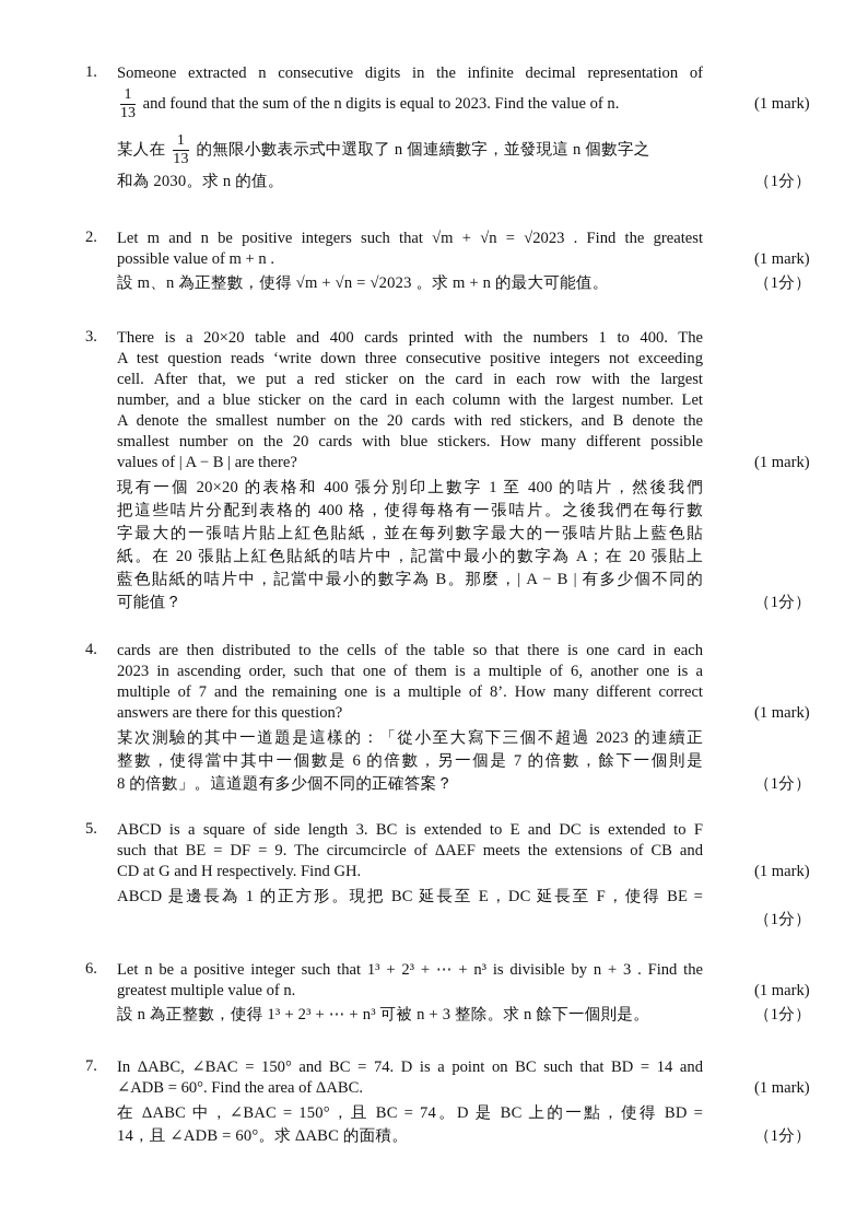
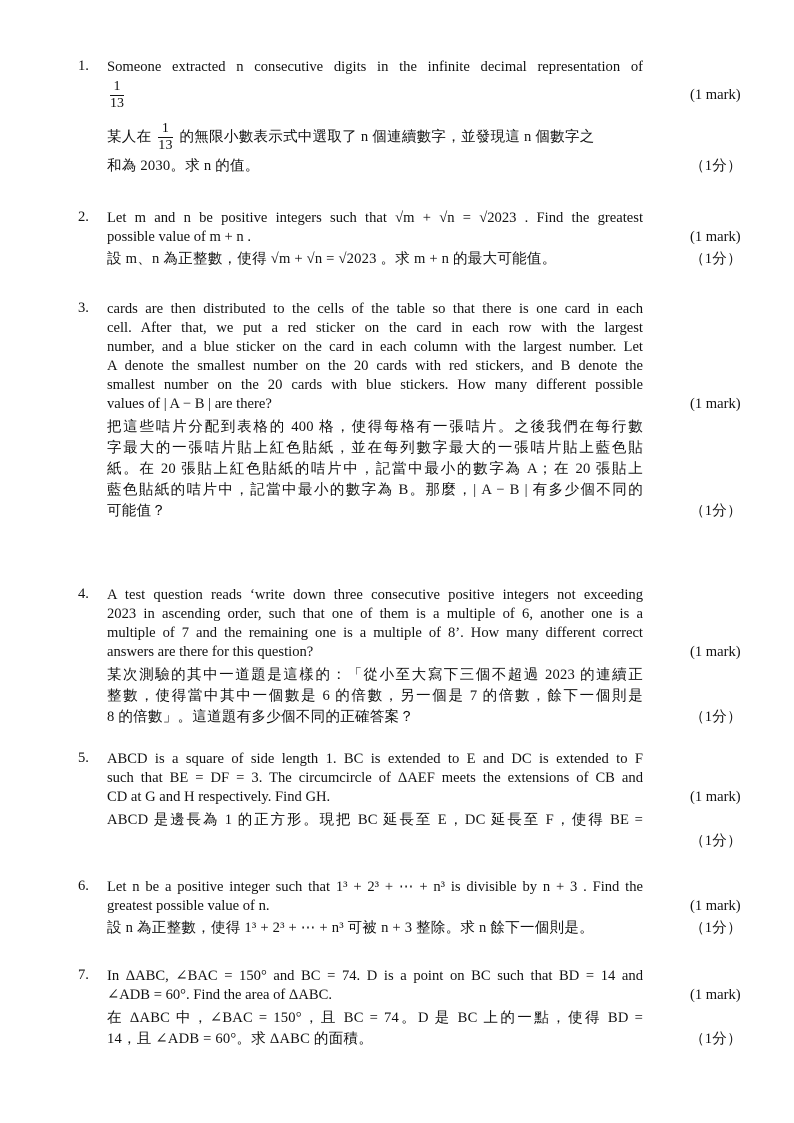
  1.
  Someone extracted n consecutive digits in the infinite decimal representation of
  1
  13
- and found that the sum of the n digits is equal to 2023. Find the value of n.
  (1 mark)
  某人在
  1
  13
  的無限小數表示式中選取了 n 個連續數字，並發現這 n 個數字之
  和為 2030。求 n 的值。
  （1分）
  2.
  Let m and n be positive integers such that √m + √n = √2023 . Find the greatest
  possible value of m + n .
  (1 mark)
  設 m、n 為正整數，使得 √m + √n = √2023 。求 m + n 的最大可能值。
  （1分）
  3.
- There is a 20×20 table and 400 cards printed with the numbers 1 to 400. The
- A test question reads ‘write down three consecutive positive integers not exceeding
+ cards are then distributed to the cells of the table so that there is one card in each
  cell. After that, we put a red sticker on the card in each row with the largest
  number, and a blue sticker on the card in each column with the largest number. Let
  A denote the smallest number on the 20 cards with red stickers, and B denote the
  smallest number on the 20 cards with blue stickers. How many different possible
  values of | A − B | are there?
  (1 mark)
- 現有一個 20×20 的表格和 400 張分別印上數字 1 至 400 的咭片，然後我們
  把這些咭片分配到表格的 400 格，使得每格有一張咭片。之後我們在每行數
  字最大的一張咭片貼上紅色貼紙，並在每列數字最大的一張咭片貼上藍色貼
  紙。在 20 張貼上紅色貼紙的咭片中，記當中最小的數字為 A；在 20 張貼上
  藍色貼紙的咭片中，記當中最小的數字為 B。那麼，| A − B | 有多少個不同的
  可能值？
  （1分）
  4.
- cards are then distributed to the cells of the table so that there is one card in each
+ A test question reads ‘write down three consecutive positive integers not exceeding
  2023 in ascending order, such that one of them is a multiple of 6, another one is a
  multiple of 7 and the remaining one is a multiple of 8’. How many different correct
  answers are there for this question?
  (1 mark)
  某次測驗的其中一道題是這樣的：「從小至大寫下三個不超過 2023 的連續正
  整數，使得當中其中一個數是 6 的倍數，另一個是 7 的倍數，餘下一個則是
  8 的倍數」。這道題有多少個不同的正確答案？
  （1分）
  5.
- ABCD is a square of side length 3. BC is extended to E and DC is extended to F
+ ABCD is a square of side length 1. BC is extended to E and DC is extended to F
- such that BE = DF = 9. The circumcircle of ΔAEF meets the extensions of CB and
+ such that BE = DF = 3. The circumcircle of ΔAEF meets the extensions of CB and
  CD at G and H respectively. Find GH.
  (1 mark)
  ABCD 是邊長為 1 的正方形。現把 BC 延長至 E，DC 延長至 F，使得 BE =
  （1分）
  6.
  Let n be a positive integer such that 1³ + 2³ + ⋯ + n³ is divisible by n + 3 . Find the
- greatest multiple value of n.
+ greatest possible value of n.
  (1 mark)
  設 n 為正整數，使得 1³ + 2³ + ⋯ + n³ 可被 n + 3 整除。求 n 餘下一個則是。
  （1分）
  7.
  In ΔABC, ∠BAC = 150° and BC = 74. D is a point on BC such that BD = 14 and
  ∠ADB = 60°. Find the area of ΔABC.
  (1 mark)
  在 ΔABC 中，∠BAC = 150°，且 BC = 74。D 是 BC 上的一點，使得 BD =
  14，且 ∠ADB = 60°。求 ΔABC 的面積。
  （1分）
